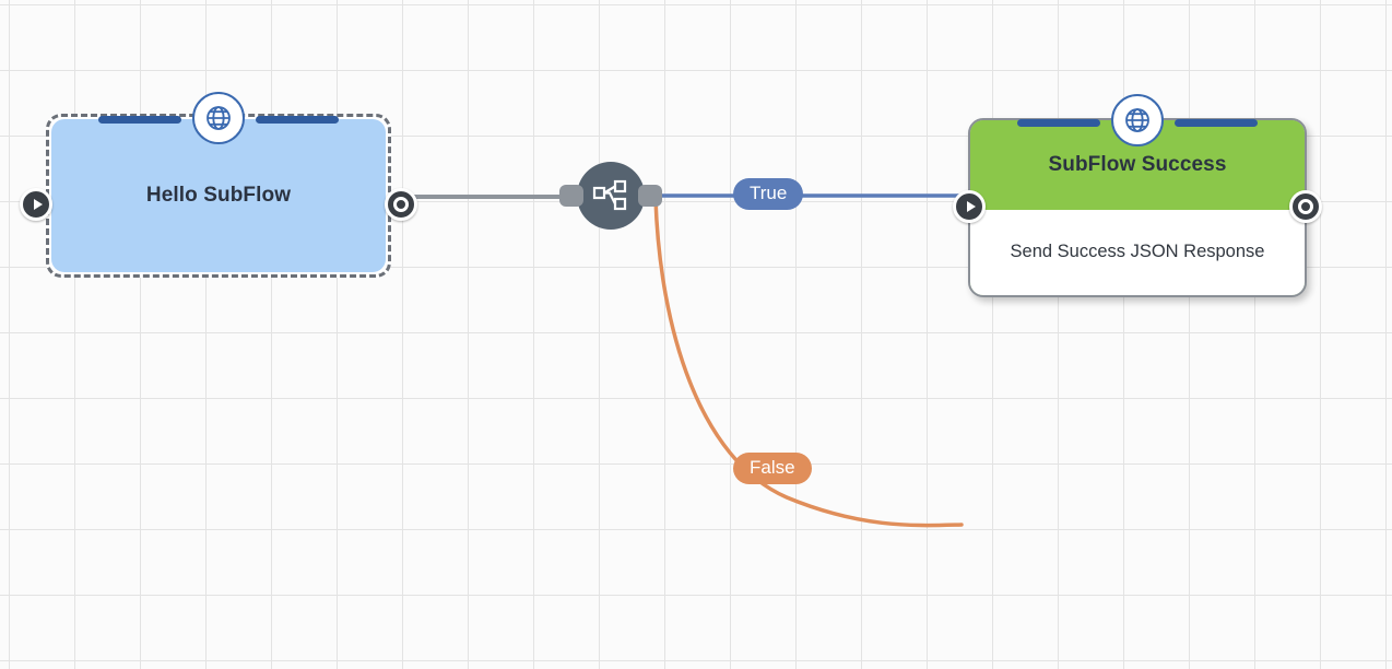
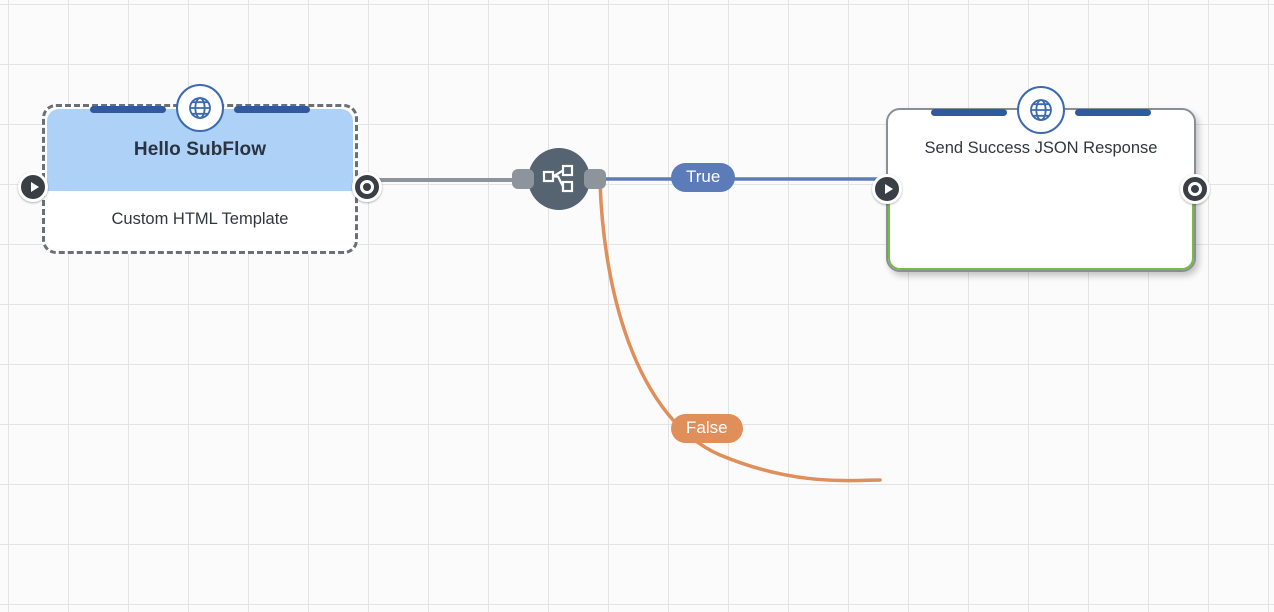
  Hello SubFlow
+ Custom HTML Template
  True
  False
- SubFlow Success
  Send Success JSON Response
